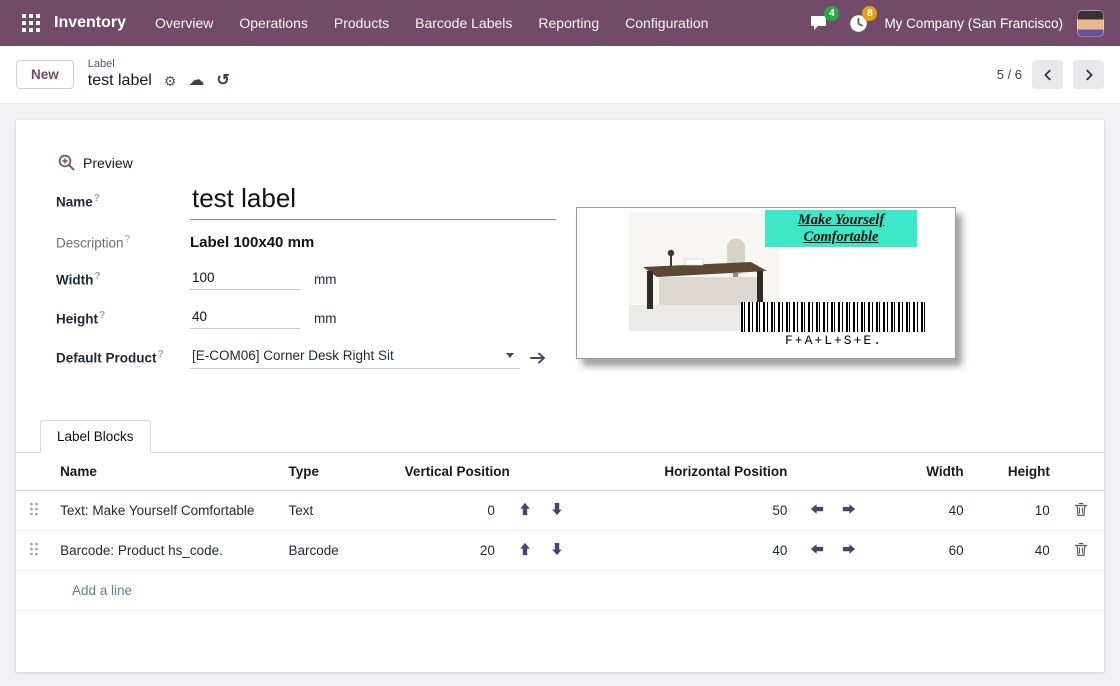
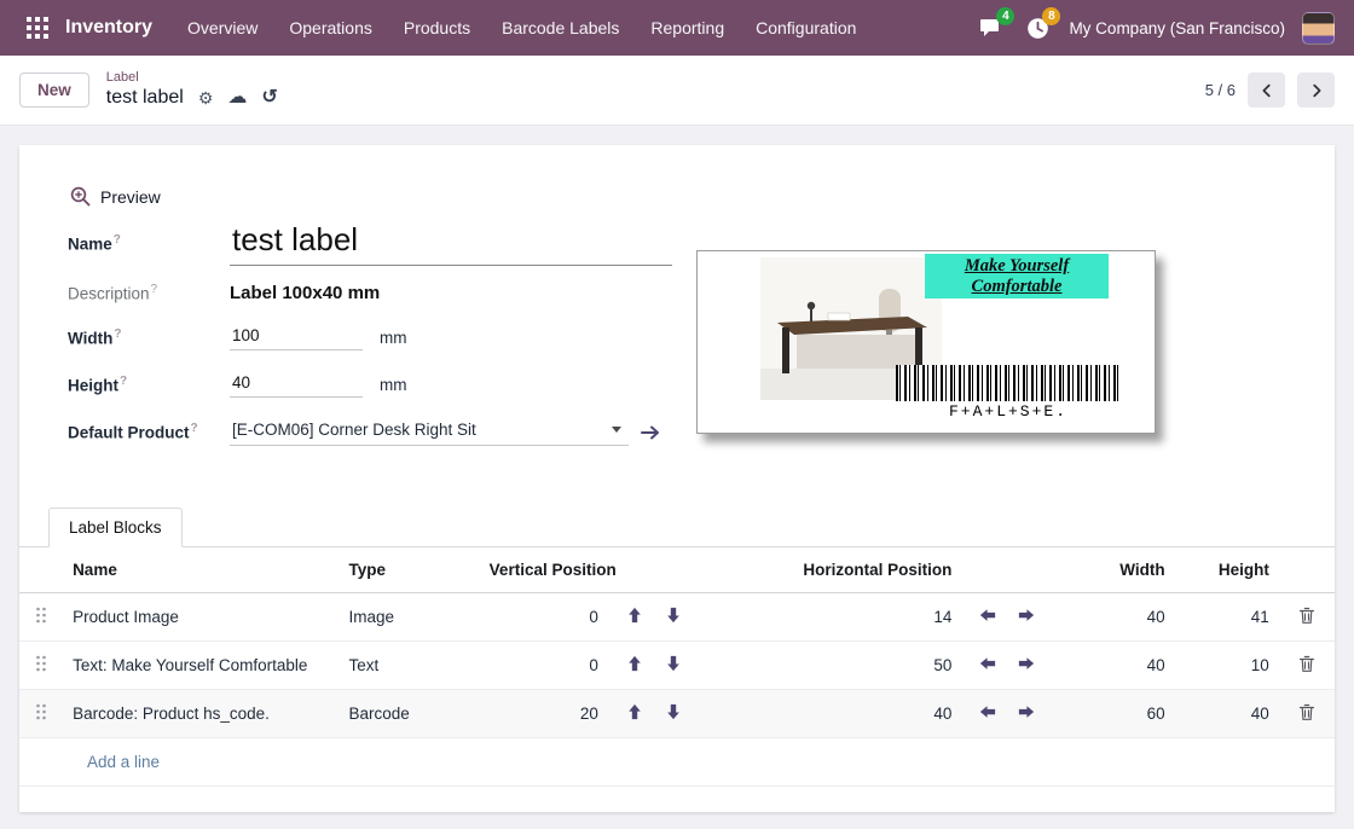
  Inventory
  Overview
  Operations
  Products
  Barcode Labels
  Reporting
  Configuration
  4
  8
  My Company (San Francisco)
  New
  Label
  test label
  ⚙
  ☁
  ↺
  5 / 6
  Preview
  Name?
  test label
  Description?
  Label 100x40 mm
  Width?
  100
  mm
  Height?
  40
  mm
  Default Product?
  [E-COM06] Corner Desk Right Sit
  Make Yourself
  Comfortable
  F+A+L+S+E.
  Label Blocks
  	Name	Type	Vertical Position		Horizontal Position		Width	Height
+ 	Product Image	Image	0		14		40	41
  	Text: Make Yourself Comfortable	Text	0		50		40	10
  	Barcode: Product hs_code.	Barcode	20		40		60	40
  Add a line
